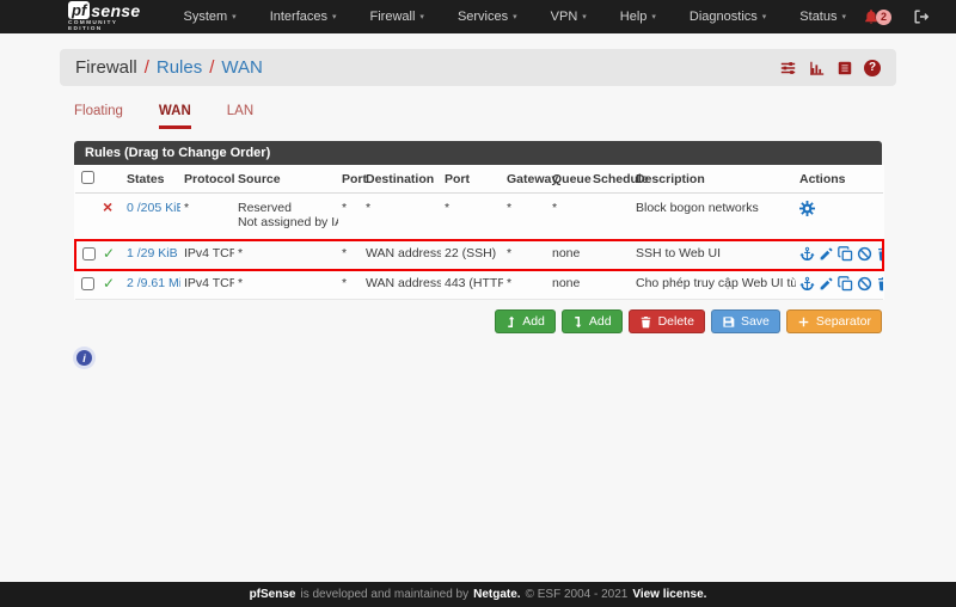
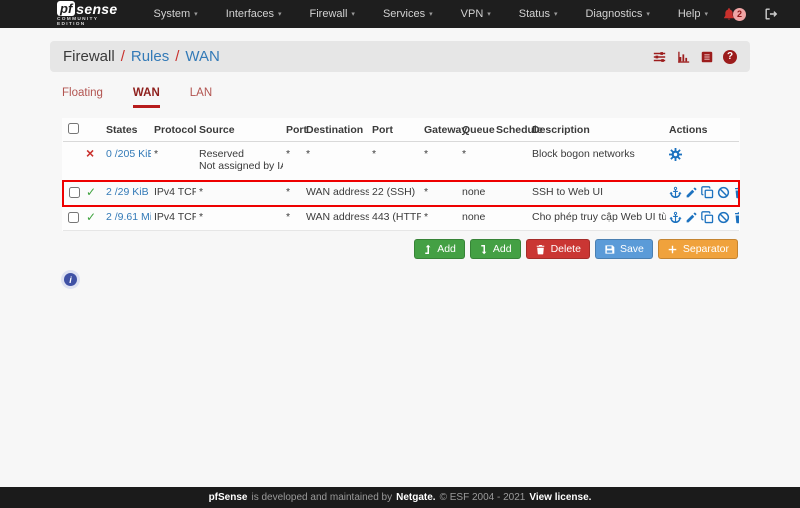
  pf
  sense
  System
  Interfaces
  Firewall
  Services
  VPN
- Help
+ Status
  Diagnostics
- Status
+ Help
  2
  Firewall
  /
  Rules
  /
  WAN
  ?
  Floating
  WAN
  LAN
- Rules (Drag to Change Order)
  		States	Protocol	Source	Port	Destination	Port	Gatewa	Queue	Schedu	Description	Actions
  	×	0 /205 KiB	*	Reserved Not assigned by I	*	*	*	*	*		Block bogon networks
- 	✓	1 /29 KiB	IPv4 TCP	*	*	WAN address	22 (SSH)	*	none		SSH to Web UI
+ 	✓	2 /29 KiB	IPv4 TCP	*	*	WAN address	22 (SSH)	*	none		SSH to Web UI
  	✓	2 /9.61 Mi	IPv4 TCP	*	*	WAN address	443 (HTTP	*	none		Cho phép truy cập Web UI từ
  Add
  Add
  Delete
  Save
  Separator
  i
  pfSense
  is developed and maintained by
  Netgate.
  © ESF 2004 - 2021
  View license.
